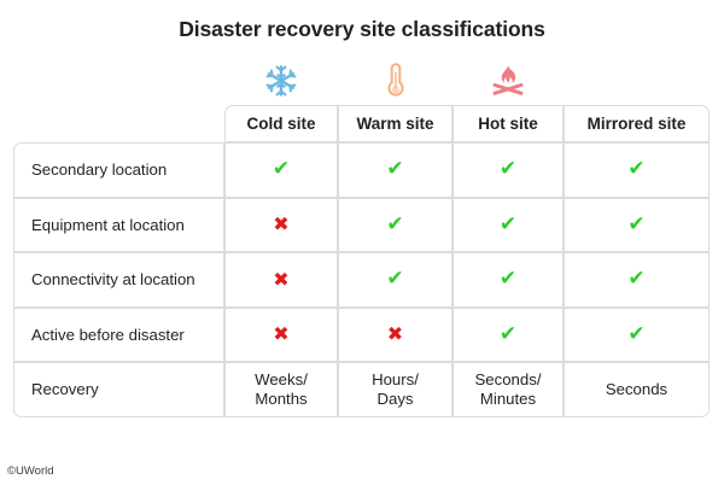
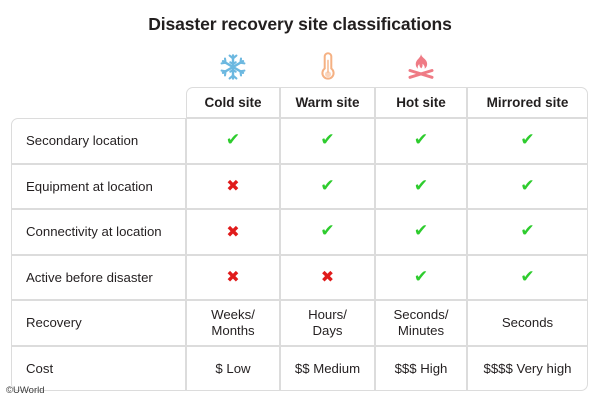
  Disaster recovery site classifications
  	Cold site	Warm site	Hot site	Mirrored site
  Secondary location	✔	✔	✔	✔
  Equipment at location	✖	✔	✔	✔
  Connectivity at location	✖	✔	✔	✔
  Active before disaster	✖	✖	✔	✔
  Recovery	Weeks/Months	Hours/Days	Seconds/Minutes	Seconds
+ Cost	$ Low	$$ Medium	$$$ High	$$$$ Very high
  ©UWorld
